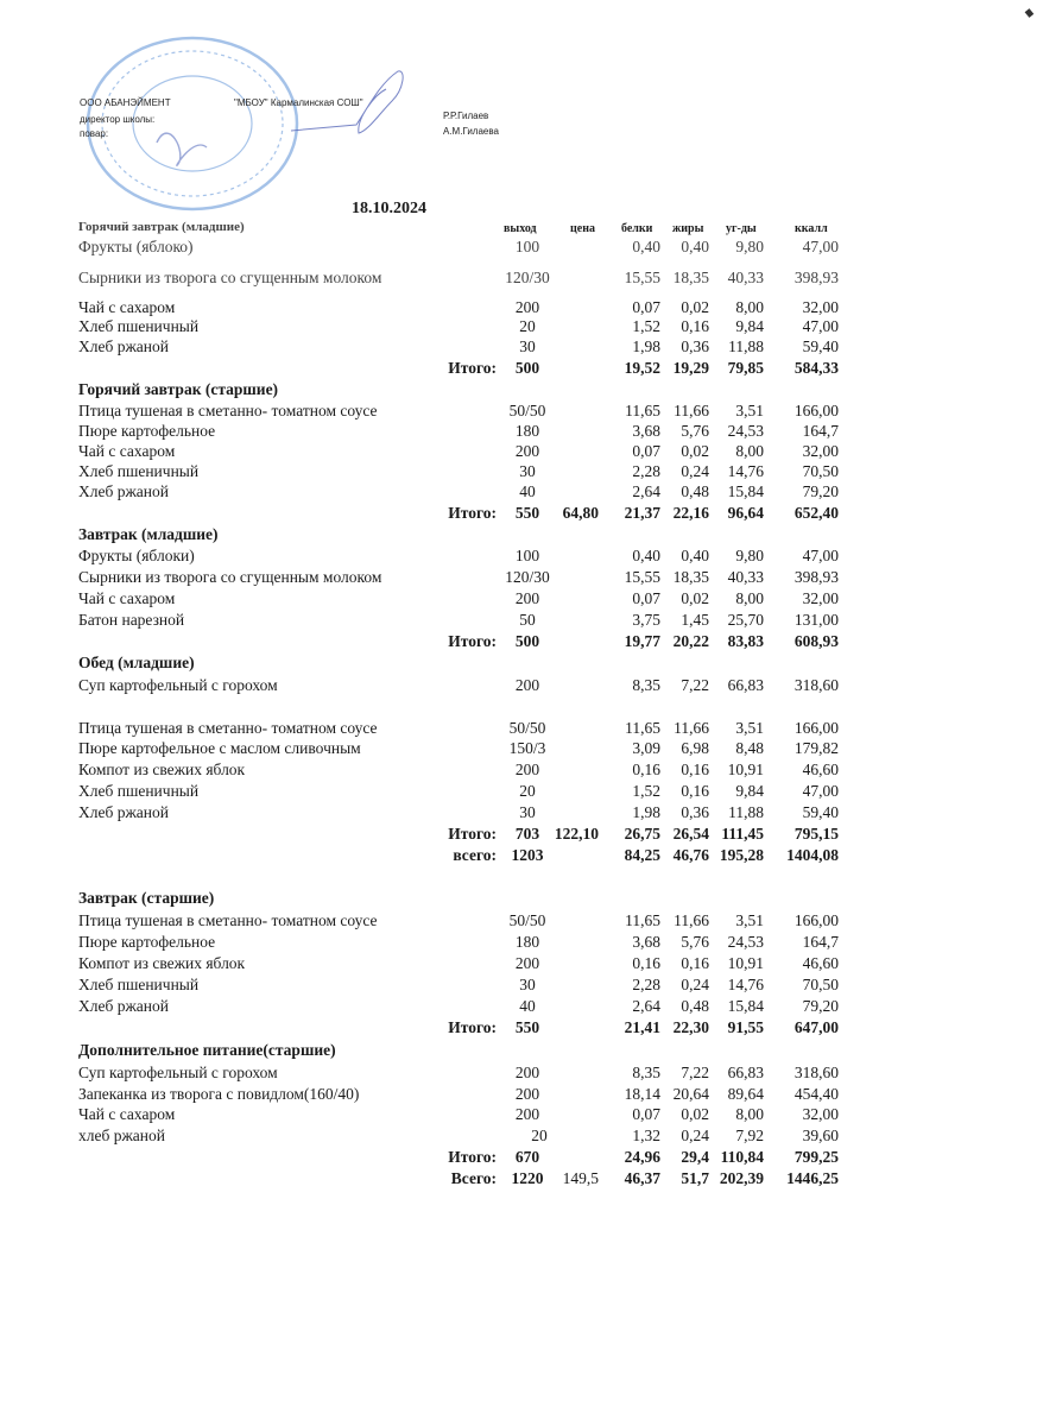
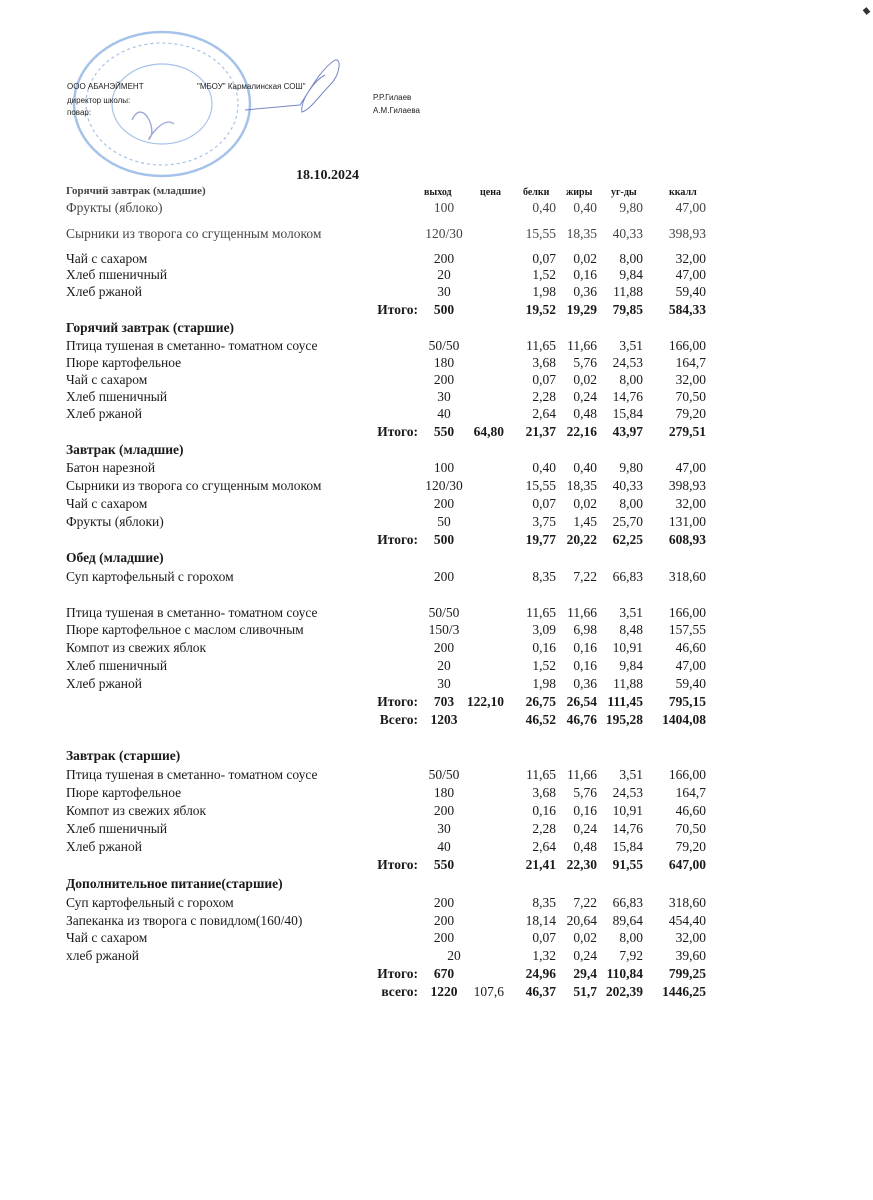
  ООО АБАНЭЙМЕНТ
  "МБОУ" Кармалинская СОШ"
  директор школы:
  повар:
  Р.Р.Гилаев
  А.М.Гилаева
  18.10.2024
  выход
  цена
  белки
  жиры
  уг-ды
  ккалл
  Горячий завтрак (младшие)
  Фрукты (яблоко)
  100
  0,40
  0,40
  9,80
  47,00
  Сырники из творога со сгущенным молоком
  120/30
  15,55
  18,35
  40,33
  398,93
  Чай с сахаром
  200
  0,07
  0,02
  8,00
  32,00
  Хлеб пшеничный
  20
  1,52
  0,16
  9,84
  47,00
  Хлеб ржаной
  30
  1,98
  0,36
  11,88
  59,40
  Итого:
  500
  19,52
  19,29
  79,85
  584,33
  Горячий завтрак (старшие)
  Птица тушеная в сметанно- томатном соусе
  50/50
  11,65
  11,66
  3,51
  166,00
  Пюре картофельное
  180
  3,68
  5,76
  24,53
  164,7
  Чай с сахаром
  200
  0,07
  0,02
  8,00
  32,00
  Хлеб пшеничный
  30
  2,28
  0,24
  14,76
  70,50
  Хлеб ржаной
  40
  2,64
  0,48
  15,84
  79,20
  Итого:
  550
  64,80
  21,37
  22,16
- 96,64
+ 43,97
- 652,40
+ 279,51
  Завтрак (младшие)
- Фрукты (яблоки)
+ Батон нарезной
  100
  0,40
  0,40
  9,80
  47,00
  Сырники из творога со сгущенным молоком
  120/30
  15,55
  18,35
  40,33
  398,93
  Чай с сахаром
  200
  0,07
  0,02
  8,00
  32,00
- Батон нарезной
+ Фрукты (яблоки)
  50
  3,75
  1,45
  25,70
  131,00
  Итого:
  500
  19,77
  20,22
- 83,83
+ 62,25
  608,93
  Обед (младшие)
  Суп картофельный с горохом
  200
  8,35
  7,22
  66,83
  318,60
  Птица тушеная в сметанно- томатном соусе
  50/50
  11,65
  11,66
  3,51
  166,00
  Пюре картофельное с маслом сливочным
  150/3
  3,09
  6,98
  8,48
- 179,82
+ 157,55
  Компот из свежих яблок
  200
  0,16
  0,16
  10,91
  46,60
  Хлеб пшеничный
  20
  1,52
  0,16
  9,84
  47,00
  Хлеб ржаной
  30
  1,98
  0,36
  11,88
  59,40
  Итого:
  703
  122,10
  26,75
  26,54
  111,45
  795,15
- всего:
+ Всего:
  1203
- 84,25
+ 46,52
  46,76
  195,28
  1404,08
  Завтрак (старшие)
  Птица тушеная в сметанно- томатном соусе
  50/50
  11,65
  11,66
  3,51
  166,00
  Пюре картофельное
  180
  3,68
  5,76
  24,53
  164,7
  Компот из свежих яблок
  200
  0,16
  0,16
  10,91
  46,60
  Хлеб пшеничный
  30
  2,28
  0,24
  14,76
  70,50
  Хлеб ржаной
  40
  2,64
  0,48
  15,84
  79,20
  Итого:
  550
  21,41
  22,30
  91,55
  647,00
  Дополнительное питание(старшие)
  Суп картофельный с горохом
  200
  8,35
  7,22
  66,83
  318,60
  Запеканка из творога с повидлом(160/40)
  200
  18,14
  20,64
  89,64
  454,40
  Чай с сахаром
  200
  0,07
  0,02
  8,00
  32,00
  хлеб ржаной
  20
  1,32
  0,24
  7,92
  39,60
  Итого:
  670
  24,96
  29,4
  110,84
  799,25
- Всего:
+ всего:
  1220
- 149,5
+ 107,6
  46,37
  51,7
  202,39
  1446,25
